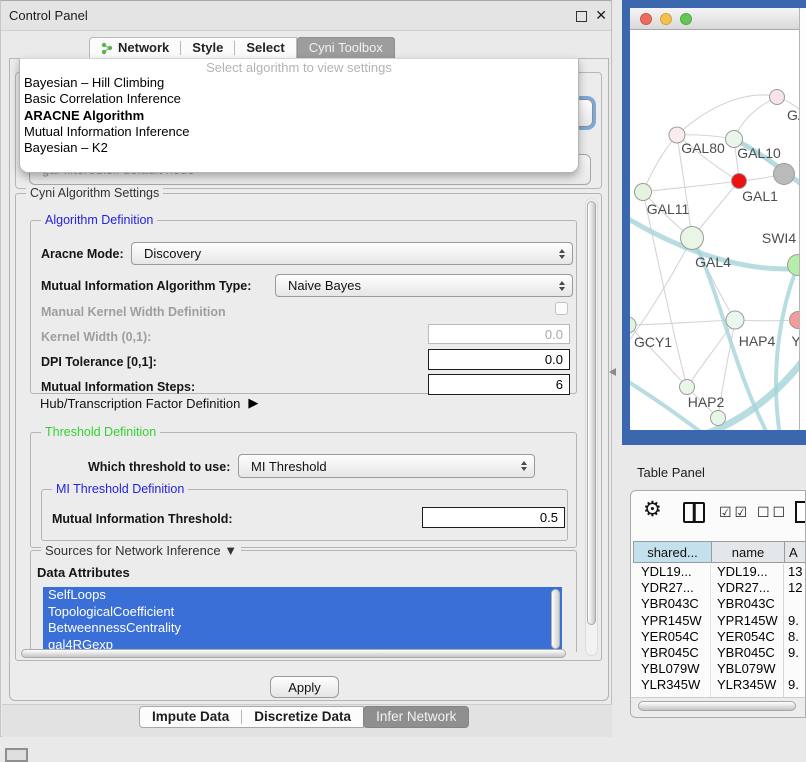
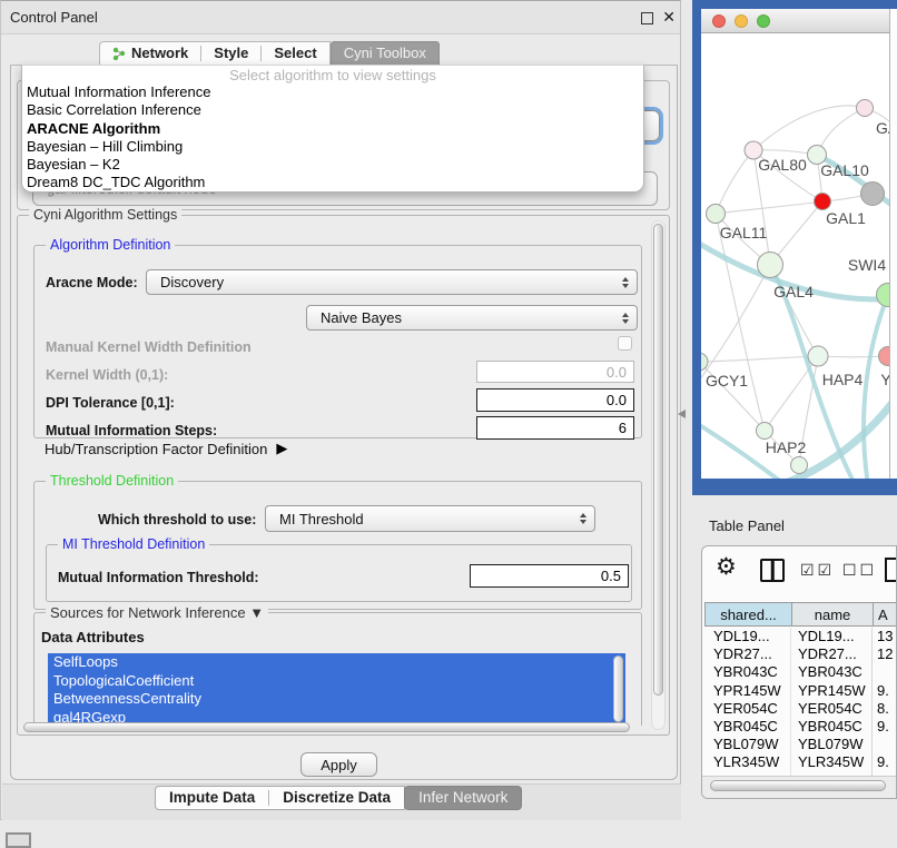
  Control Panel
  ✕
  Network
  Style
  Select
  Cyni Toolbox
  Select algorithm to view settings
- Bayesian – Hill Climbing
+ Mutual Information Inference
  Basic Correlation Inference
  ARACNE Algorithm
- Mutual Information Inference
+ Bayesian – Hill Climbing
  Bayesian – K2
+ Dream8 DC_TDC Algorithm
  Cyni Algorithm Settings
  Algorithm Definition
  Aracne Mode:
  Discovery
- Mutual Information Algorithm Type:
  Naive Bayes
  Manual Kernel Width Definition
  Kernel Width (0,1):
  0.0
  DPI Tolerance [0,1]:
  0.0
  Mutual Information Steps:
  6
  Hub/Transcription Factor Definition
  ▶
  Threshold Definition
  Which threshold to use:
  MI Threshold
  MI Threshold Definition
  Mutual Information Threshold:
  0.5
  Sources for Network Inference ▼
  Data Attributes
  SelfLoops
  TopologicalCoefficient
  BetweennessCentrality
  gal4RGexp
  Apply
  Impute Data
  Discretize Data
  Infer Network
  GAL80
  GAL10
  GAL1
  GAL11
  GAL4
  SWI4
  GCY1
  HAP4
  Y
  HAP2
  Table Panel
  ⚙
  ☑☑
  ☐☐
  shared...
  name
  A
  YDL19...
  YDL19...
  13
  YDR27...
  YDR27...
  12
  YBR043C
  YBR043C
  YPR145W
  YPR145W
  9.
  YER054C
  YER054C
  8.
  YBR045C
  YBR045C
  9.
  YBL079W
  YBL079W
  YLR345W
  YLR345W
  9.
